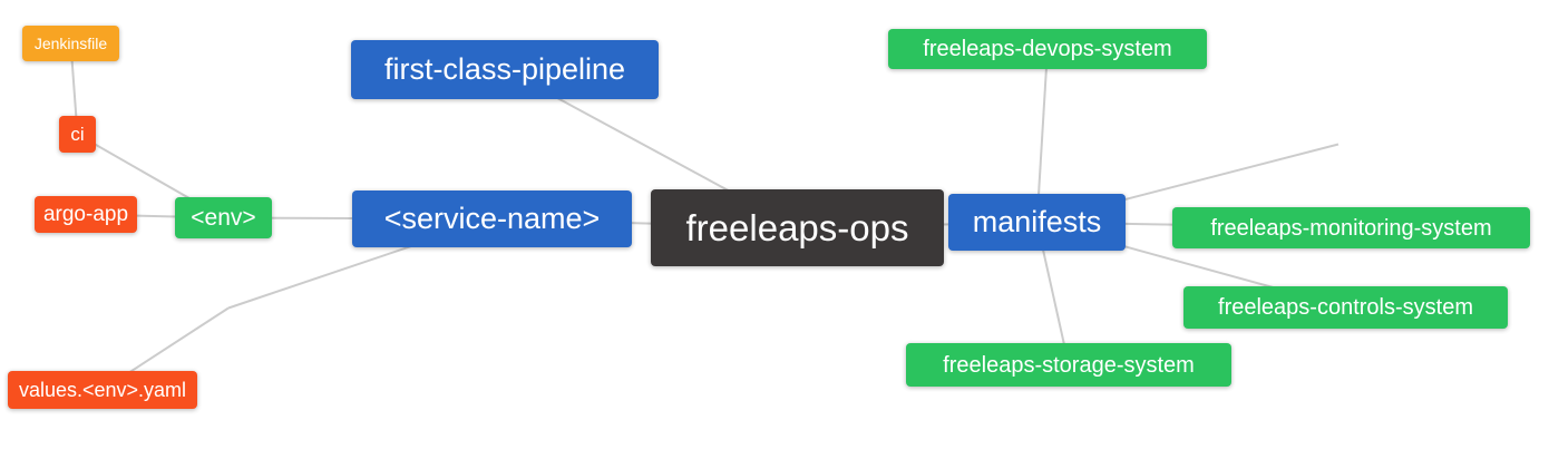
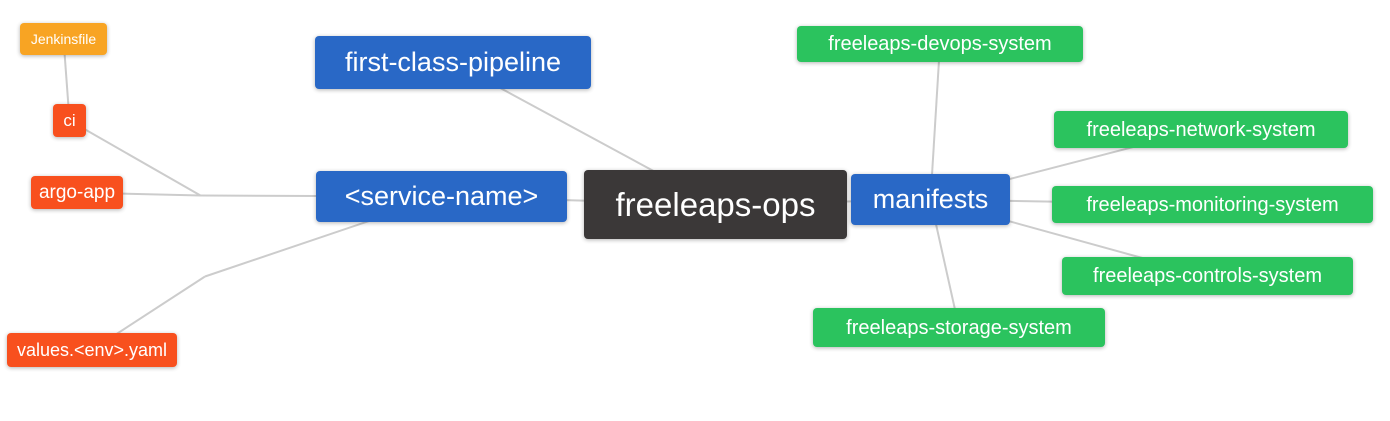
  freeleaps-ops
  first-class-pipeline
  <service-name>
  manifests
- <env>
  argo-app
  ci
  Jenkinsfile
  values.<env>.yaml
  freeleaps-devops-system
+ freeleaps-network-system
  freeleaps-monitoring-system
  freeleaps-controls-system
  freeleaps-storage-system
